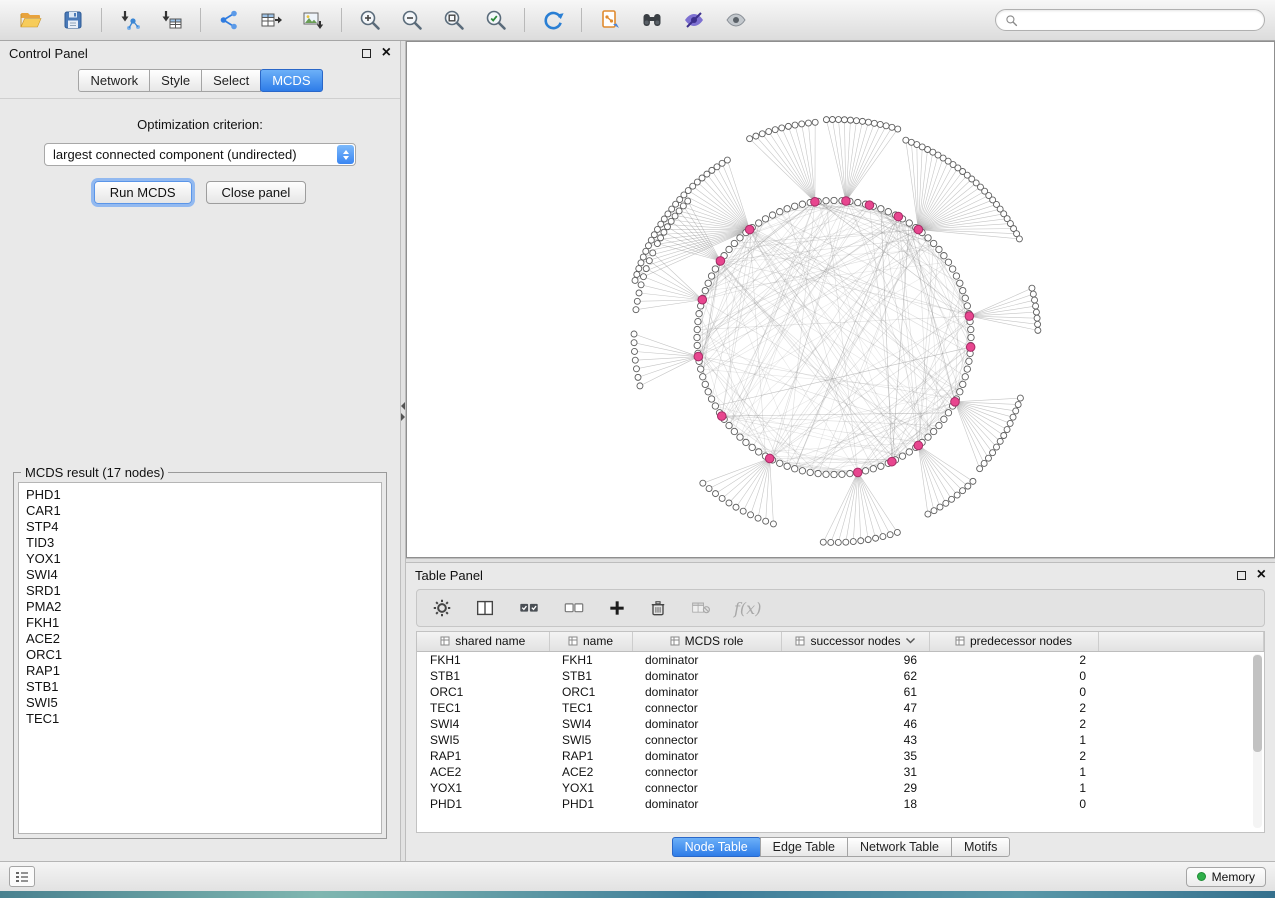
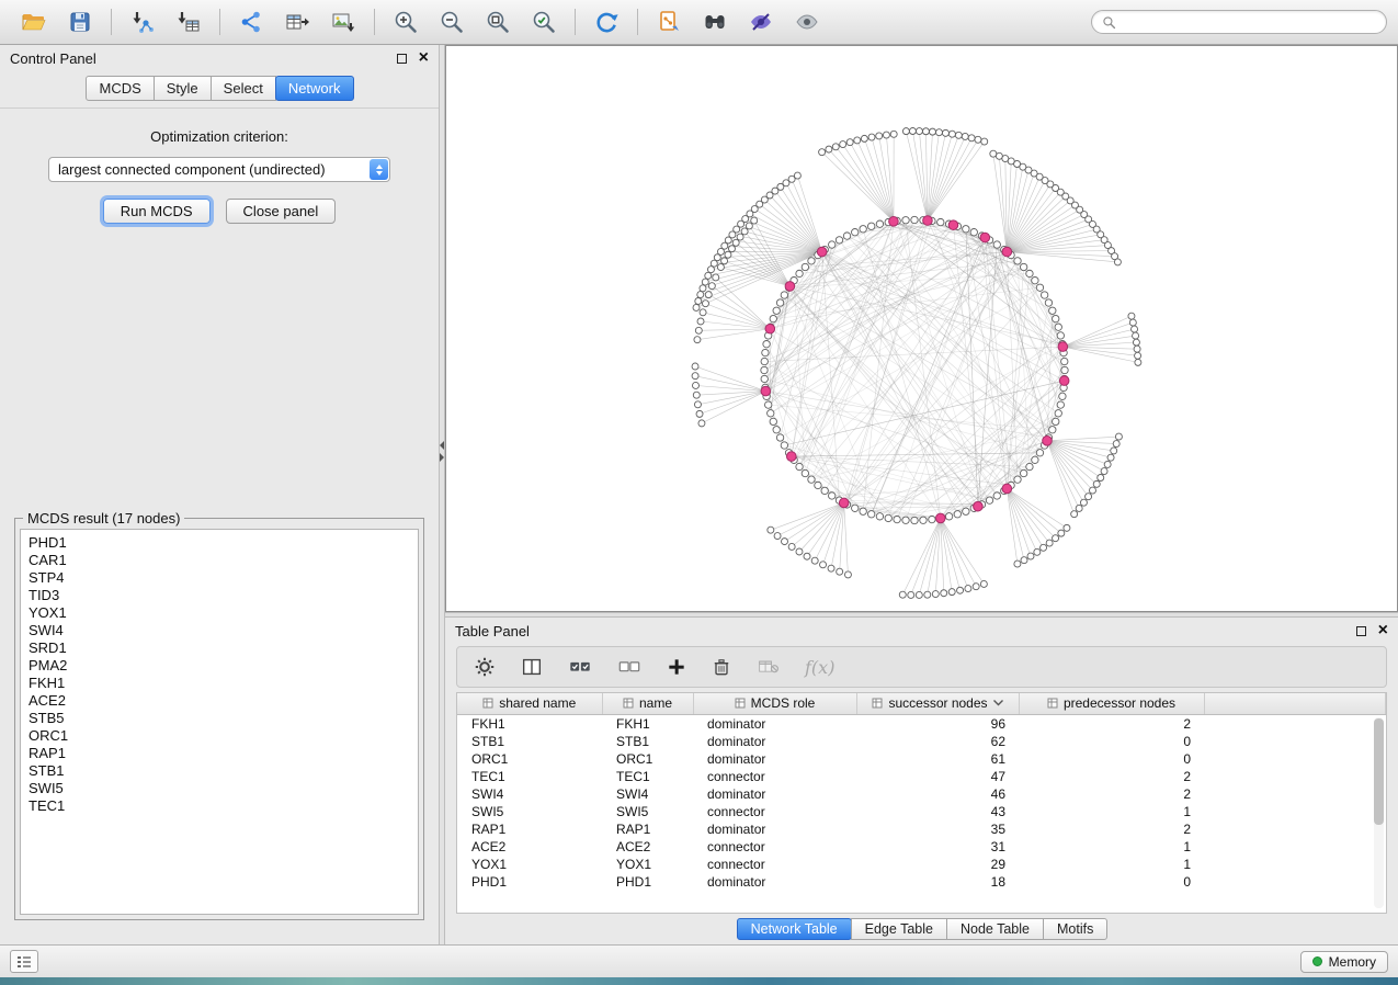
  Control Panel
  ×
- Network
+ MCDS
  Style
  Select
- MCDS
+ Network
  Optimization criterion:
  largest connected component (undirected)
  Run MCDS
  Close panel
  MCDS result (17 nodes)
  PHD1
  CAR1
  STP4
  TID3
  YOX1
  SWI4
  SRD1
  PMA2
  FKH1
  ACE2
+ STB5
  ORC1
  RAP1
  STB1
  SWI5
  TEC1
  Table Panel
  ×
  f(x)
  shared name	name	MCDS role	successor nodes	predecessor nodes
  FKH1	FKH1	dominator	96	2
  STB1	STB1	dominator	62	0
  ORC1	ORC1	dominator	61	0
  TEC1	TEC1	connector	47	2
  SWI4	SWI4	dominator	46	2
  SWI5	SWI5	connector	43	1
  RAP1	RAP1	dominator	35	2
  ACE2	ACE2	connector	31	1
  YOX1	YOX1	connector	29	1
  PHD1	PHD1	dominator	18	0
- Node Table
+ Network Table
  Edge Table
- Network Table
+ Node Table
  Motifs
  Memory
